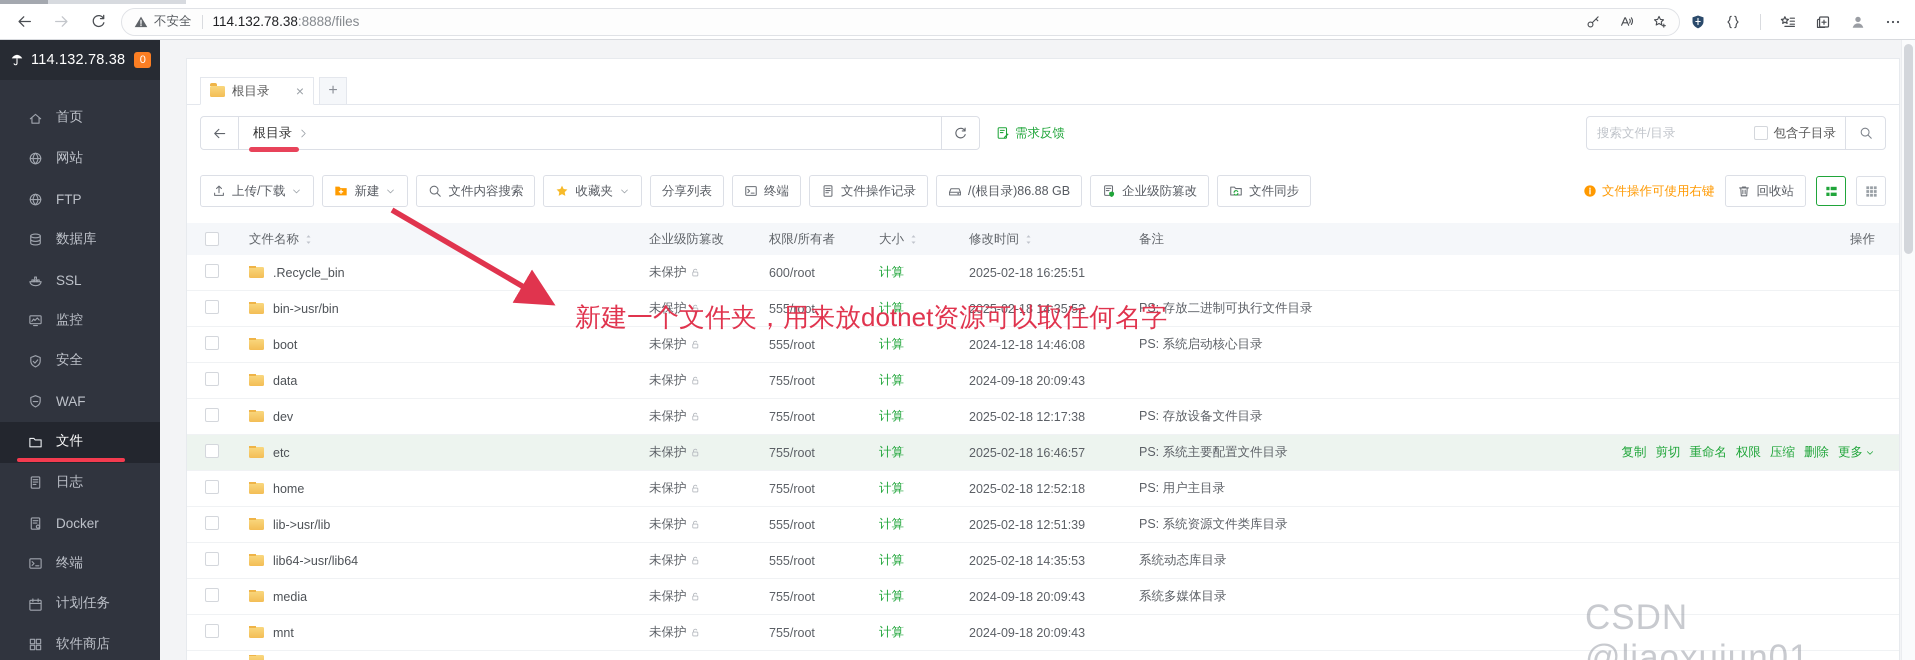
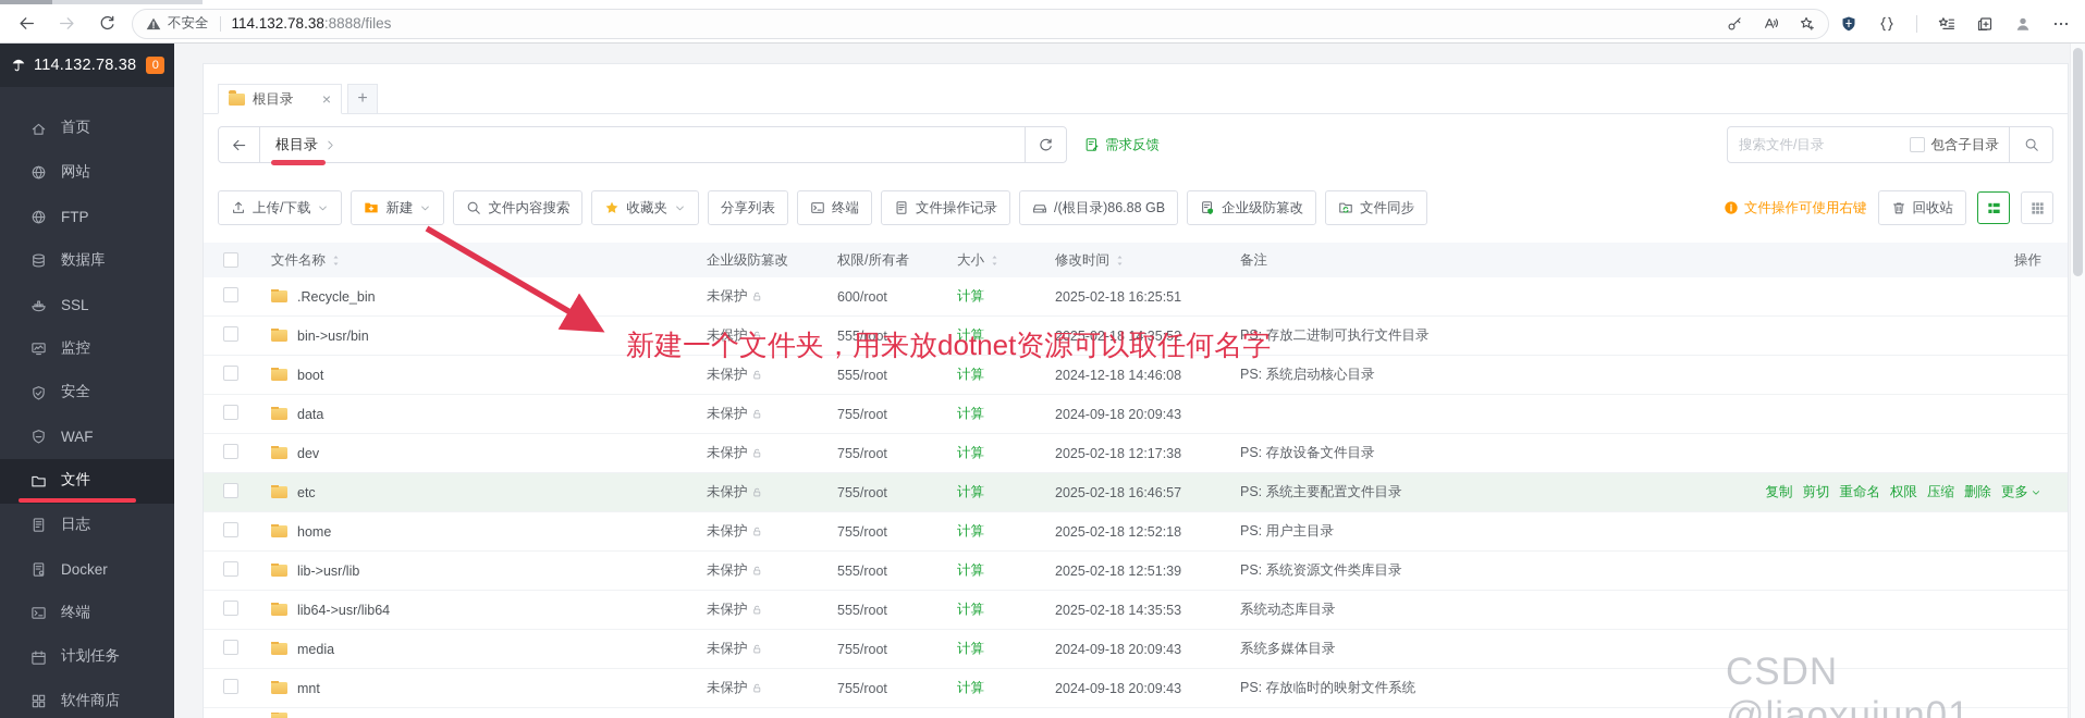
  不安全
  114.132.78.38:8888/files
  114.132.78.38
  0
  首页
  网站
  FTP
  数据库
  SSL
  监控
  安全
  WAF
  文件
  日志
  Docker
  终端
  计划任务
  软件商店
  根目录
  ×
  +
  根目录
  需求反馈
  搜索文件/目录
  包含子目录
  上传/下载
  新建
  文件内容搜索
  收藏夹
  分享列表
  终端
  文件操作记录
  /(根目录)86.88 GB
  企业级防篡改
  文件同步
  文件操作可使用右键
  回收站
  文件名称
  企业级防篡改
  权限/所有者
  大小
  修改时间
  备注
  操作
  .Recycle_bin
  未保护
  600/root
  计算
  2025-02-18 16:25:51
  bin->usr/bin
  未保护
  555/root
  计算
  2025-02-18 14:35:52
  PS: 存放二进制可执行文件目录
  boot
  未保护
  555/root
  计算
  2024-12-18 14:46:08
  PS: 系统启动核心目录
  data
  未保护
  755/root
  计算
  2024-09-18 20:09:43
  dev
  未保护
  755/root
  计算
  2025-02-18 12:17:38
  PS: 存放设备文件目录
  etc
  未保护
  755/root
  计算
  2025-02-18 16:46:57
  PS: 系统主要配置文件目录
  复制 剪切 重命名 权限 压缩 删除
  更多
  home
  未保护
  755/root
  计算
  2025-02-18 12:52:18
  PS: 用户主目录
  lib->usr/lib
  未保护
  555/root
  计算
  2025-02-18 12:51:39
  PS: 系统资源文件类库目录
  lib64->usr/lib64
  未保护
  555/root
  计算
  2025-02-18 14:35:53
  系统动态库目录
  media
  未保护
  755/root
  计算
  2024-09-18 20:09:43
  系统多媒体目录
  mnt
  未保护
  755/root
  计算
  2024-09-18 20:09:43
+ PS: 存放临时的映射文件系统
  新建一个文件夹，用来放dotnet资源可以取任何名字
  CSDN @liaoxujun01
